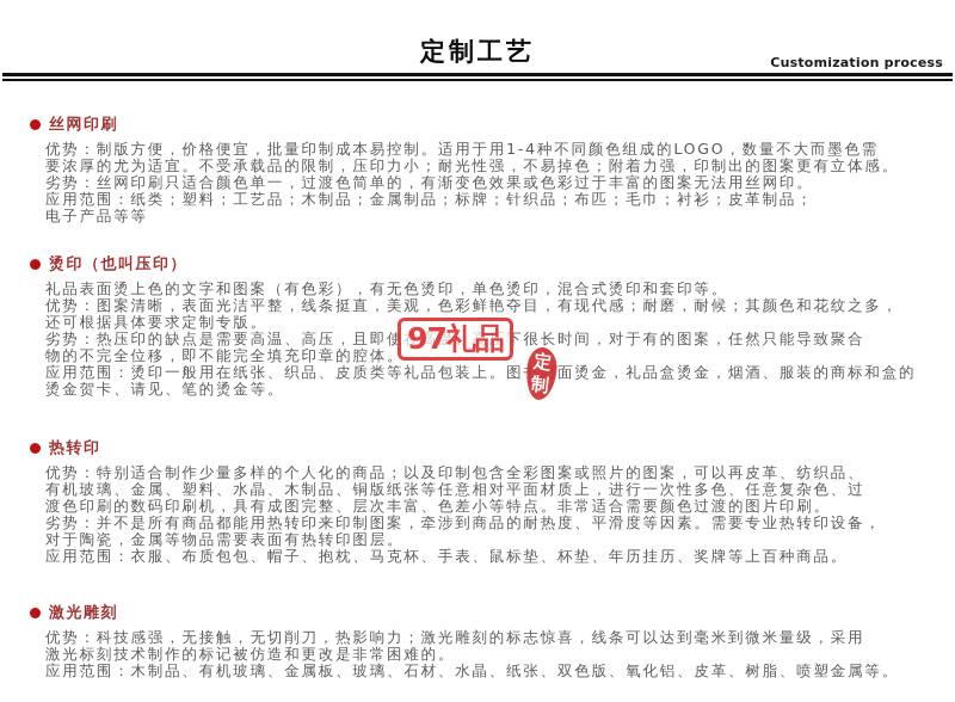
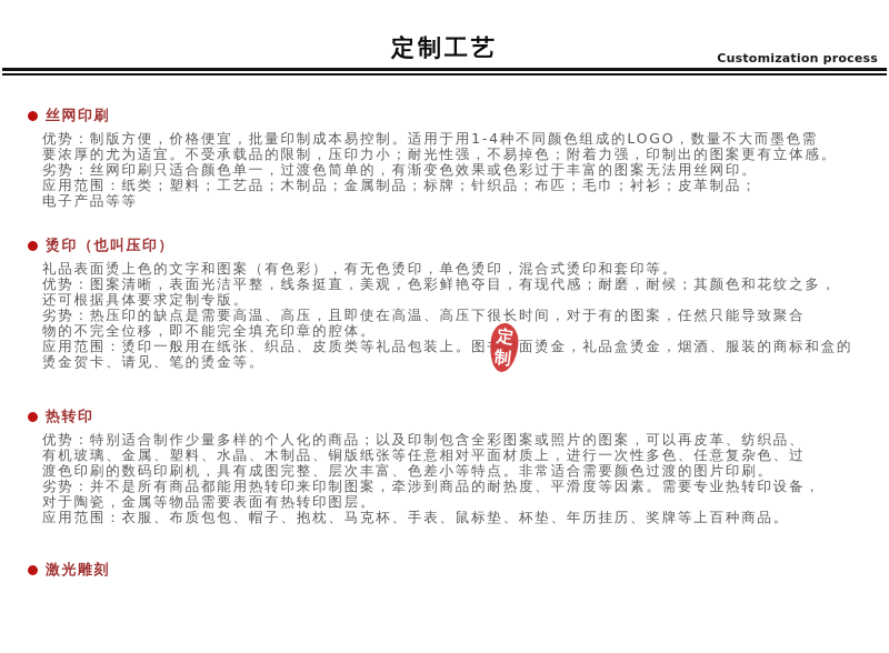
  定制工艺
  Customization process
  丝网印刷
  优势：制版方便，价格便宜，批量印制成本易控制。适用于用1-4种不同颜色组成的LOGO，数量不大而墨色需
  要浓厚的尤为适宜。不受承载品的限制，压印力小；耐光性强，不易掉色；附着力强，印制出的图案更有立体感。
  劣势：丝网印刷只适合颜色单一，过渡色简单的，有渐变色效果或色彩过于丰富的图案无法用丝网印。
  应用范围：纸类；塑料；工艺品；木制品；金属制品；标牌；针织品；布匹；毛巾；衬衫；皮革制品；
  电子产品等等
  烫印（也叫压印）
  礼品表面烫上色的文字和图案（有色彩），有无色烫印，单色烫印，混合式烫印和套印等。
  优势：图案清晰，表面光洁平整，线条挺直，美观，色彩鲜艳夺目，有现代感；耐磨，耐候；其颜色和花纹之多，
  还可根据具体要求定制专版。
  劣势：热压印的缺点是需要高温、高压，且即使在高温、高压下很长时间，对于有的图案，任然只能导致聚合
  物的不完全位移，即不能完全填充印章的腔体。
  应用范围：烫印一般用在纸张、织品、皮质类等礼品包装上。图面烫金，礼品盒烫金，烟酒、服装的商标和盒的
  烫金贺卡、请见、笔的烫金等。
  热转印
  优势：特别适合制作少量多样的个人化的商品；以及印制包含全彩图案或照片的图案，可以再皮革、纺织品、
  有机玻璃、金属、塑料、水晶、木制品、铜版纸张等任意相对平面材质上，进行一次性多色、任意复杂色、过
  渡色印刷的数码印刷机，具有成图完整、层次丰富、色差小等特点。非常适合需要颜色过渡的图片印刷。
  劣势：并不是所有商品都能用热转印来印制图案，牵涉到商品的耐热度、平滑度等因素。需要专业热转印设备，
  对于陶瓷，金属等物品需要表面有热转印图层。
  应用范围：衣服、布质包包、帽子、抱枕、马克杯、手表、鼠标垫、杯垫、年历挂历、奖牌等上百种商品。
  激光雕刻
- 优势：科技感强，无接触，无切削刀，热影响力；激光雕刻的标志惊喜，线条可以达到毫米到微米量级，采用
- 激光标刻技术制作的标记被仿造和更改是非常困难的。
- 应用范围：木制品、有机玻璃、金属板、玻璃、石材、水晶、纸张、双色版、氧化铝、皮革、树脂、喷塑金属等。
- 97礼品
